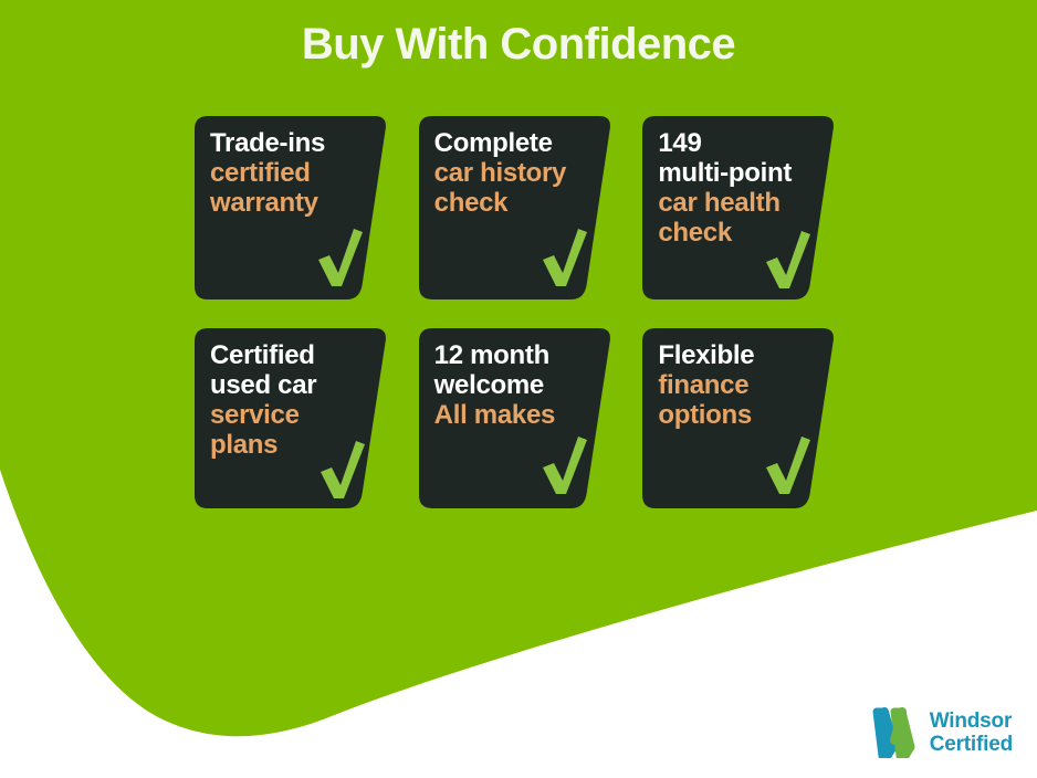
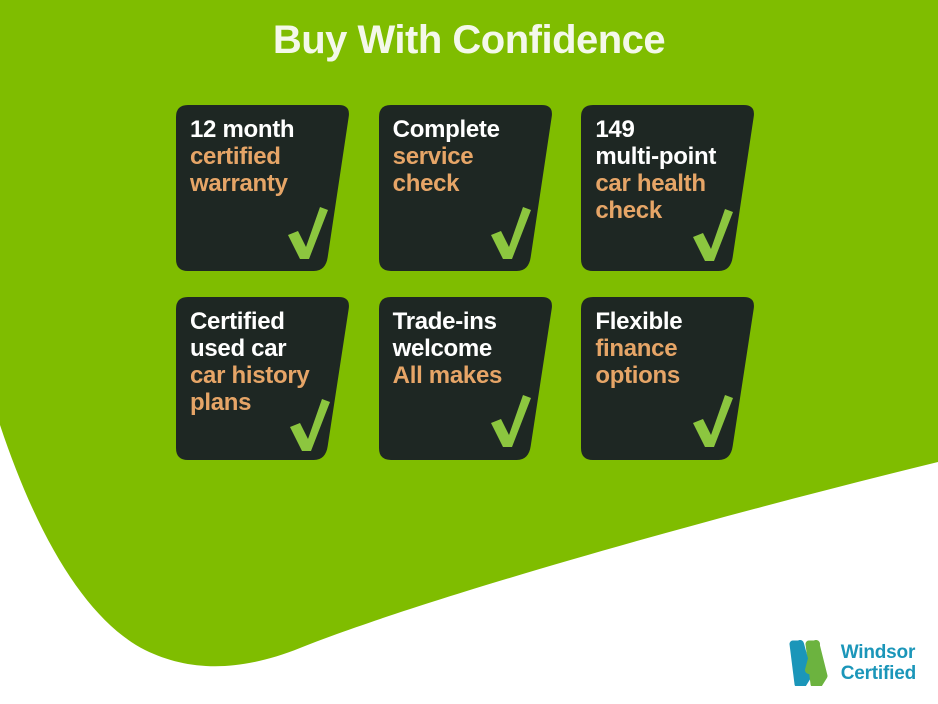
  Buy With Confidence
- Trade-ins
+ 12 month
  certified
  warranty
  Complete
- car history
+ service
  check
  149
  multi-point
  car health
  check
  Certified
  used car
- service
+ car history
  plans
- 12 month
+ Trade-ins
  welcome
  All makes
  Flexible
  finance
  options
  Windsor
  Certified
